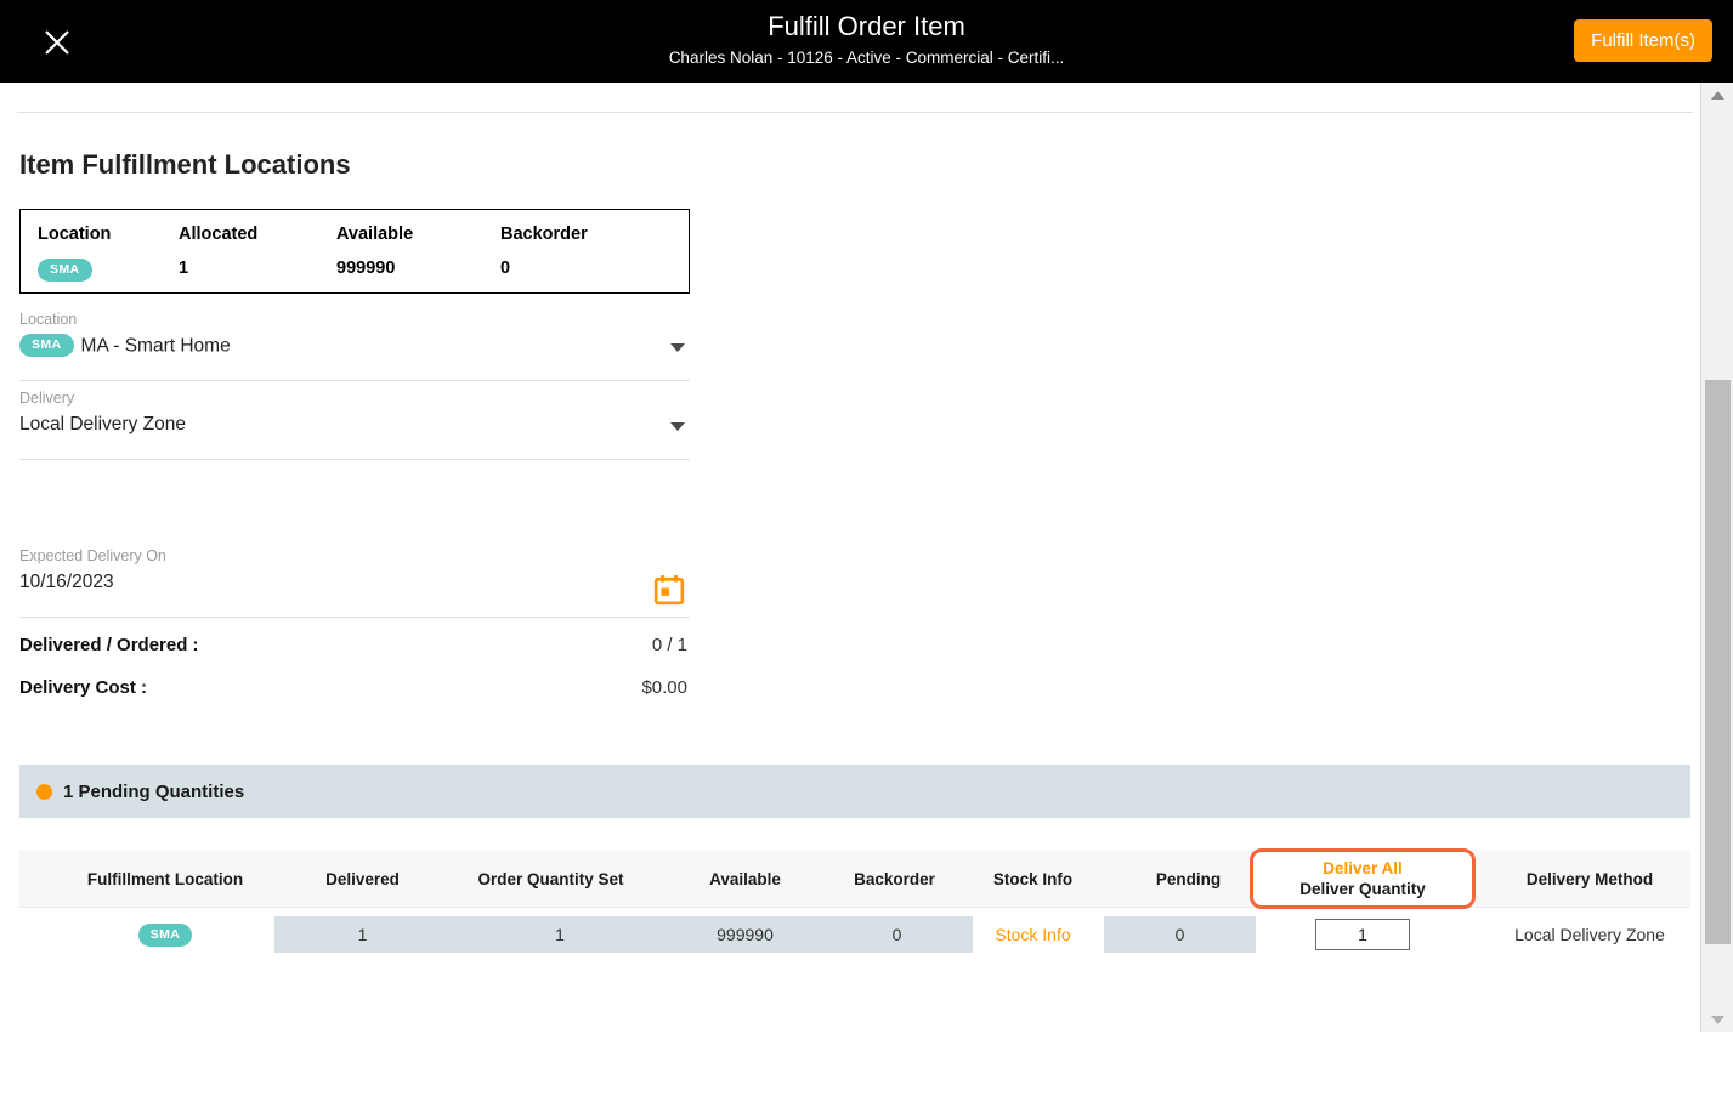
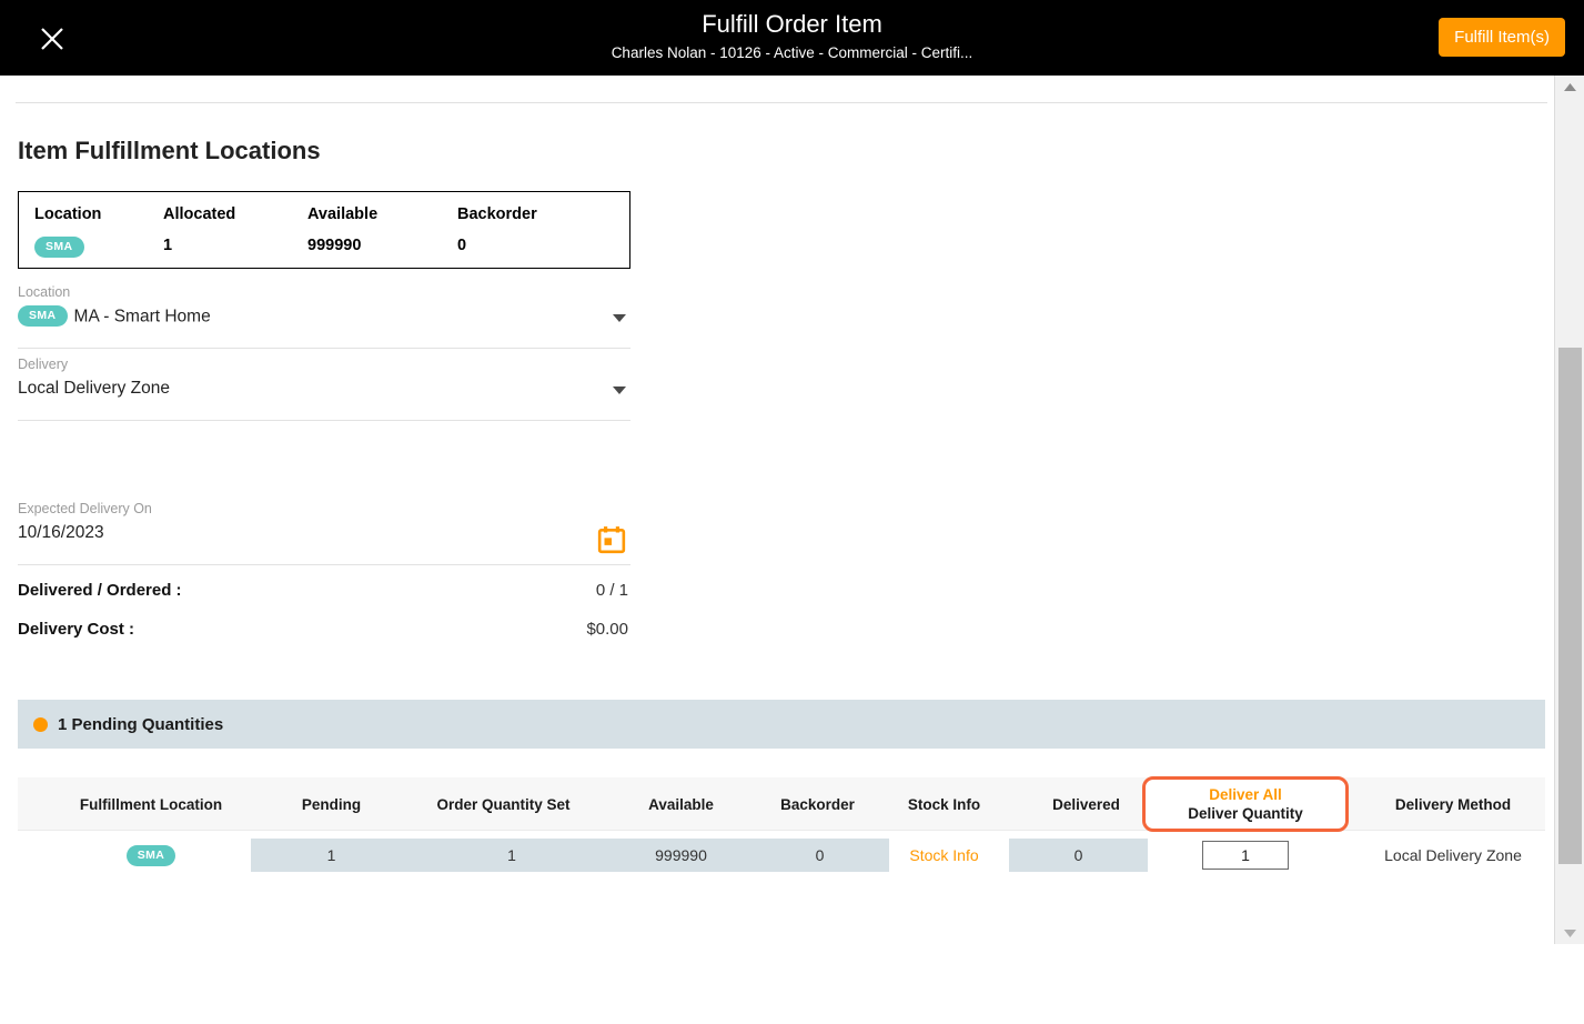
  Fulfill Order Item
  Charles Nolan - 10126 - Active - Commercial - Certifi...
  Fulfill Item(s)
  Item Fulfillment Locations
  Location
  Allocated
  Available
  Backorder
  SMA
  1
  999990
  0
  Location
  SMA MA - Smart Home
  Delivery
  Local Delivery Zone
  Expected Delivery On
  10/16/2023
  Delivered / Ordered :
  0 / 1
  Delivery Cost :
  $0.00
  1 Pending Quantities
  Fulfillment Location
- Delivered
+ Pending
  Order Quantity Set
  Available
  Backorder
  Stock Info
- Pending
+ Delivered
  Deliver All
  Deliver Quantity
  Delivery Method
  SMA
  1
  1
  999990
  0
  Stock Info
  0
  1
  Local Delivery Zone
